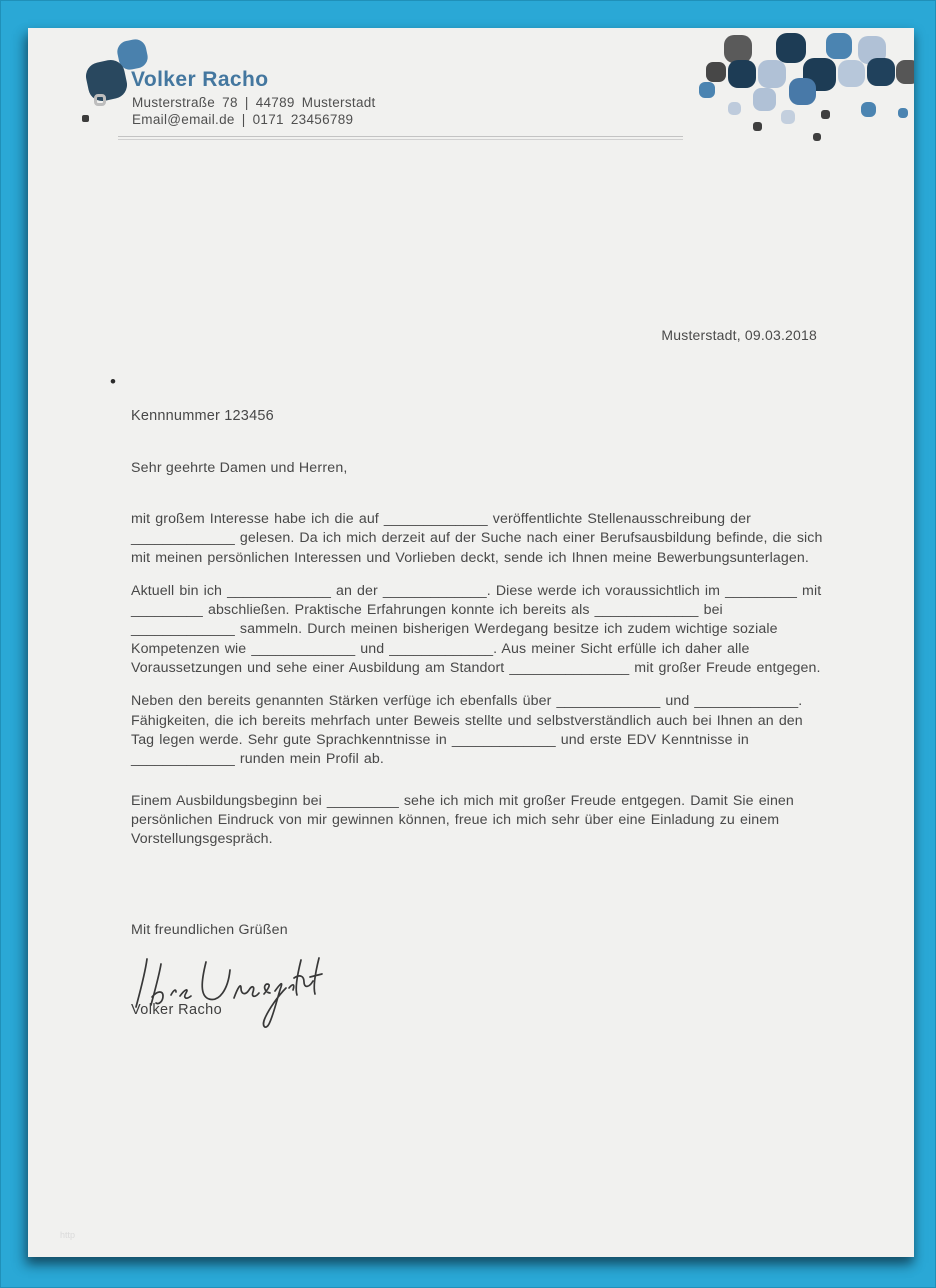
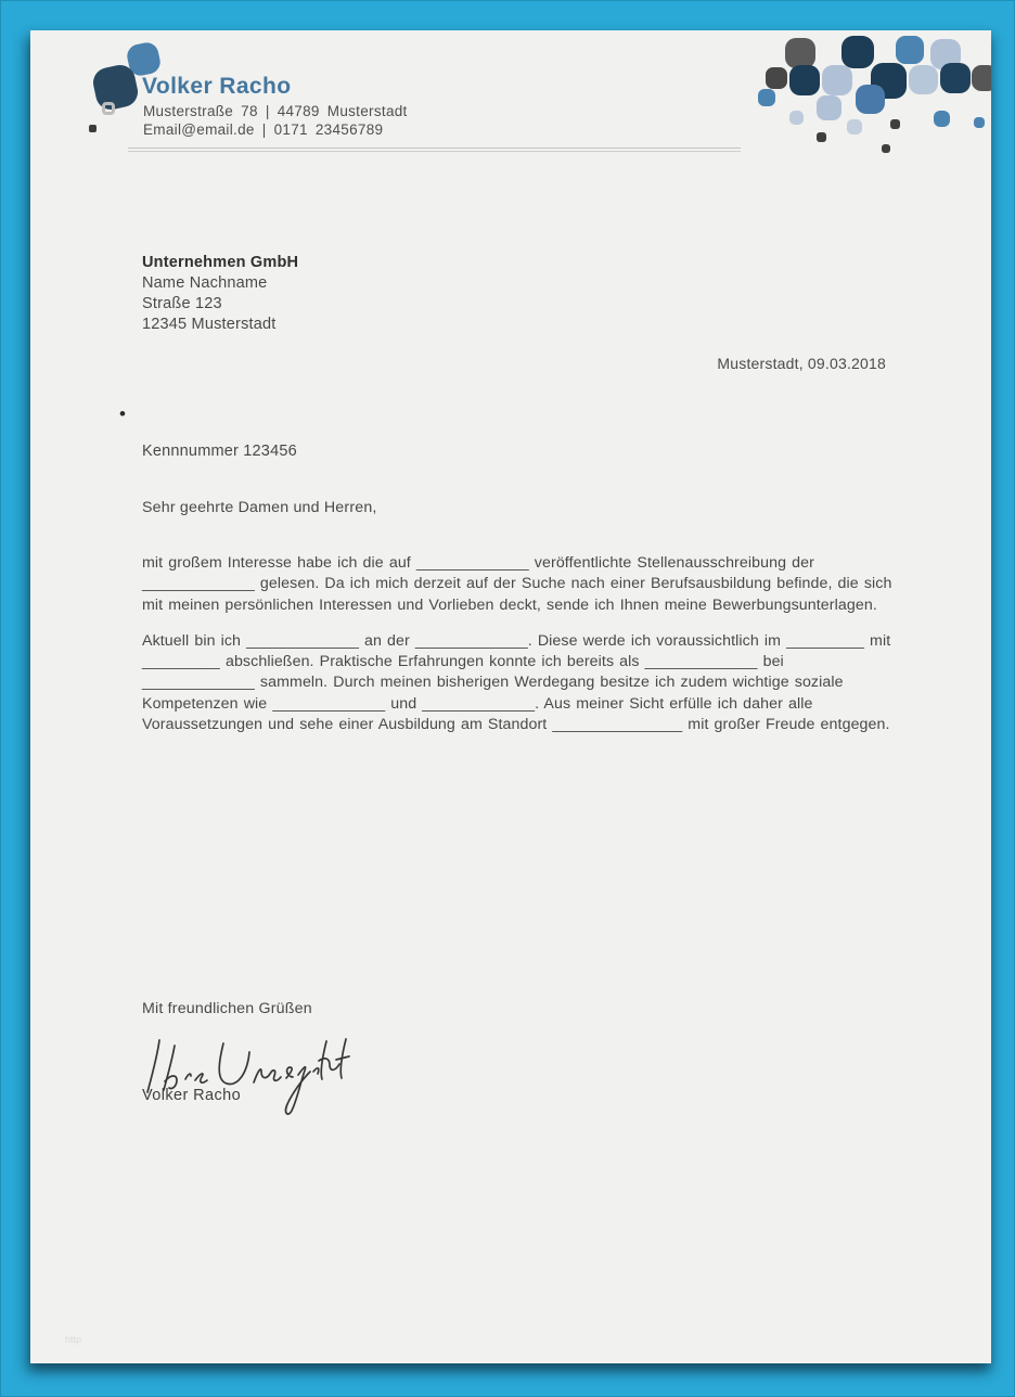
  Volker Racho
  Musterstraße 78 | 44789 Musterstadt
  Email@email.de | 0171 23456789
+ Unternehmen GmbH
+ Name Nachname
+ Straße 123
+ 12345 Musterstadt
  Musterstadt, 09.03.2018
  •
  Kennnummer 123456
  Sehr geehrte Damen und Herren,
  mit großem Interesse habe ich die auf _____________ veröffentlichte Stellenausschreibung der _____________ gelesen. Da ich mich derzeit auf der Suche nach einer Berufsausbildung befinde, die sich mit meinen persönlichen Interessen und Vorlieben deckt, sende ich Ihnen meine Bewerbungsunterlagen.
  Aktuell bin ich _____________ an der _____________. Diese werde ich voraussichtlich im _________ mit _________ abschließen. Praktische Erfahrungen konnte ich bereits als _____________ bei _____________ sammeln. Durch meinen bisherigen Werdegang besitze ich zudem wichtige soziale Kompetenzen wie _____________ und _____________. Aus meiner Sicht erfülle ich daher alle Voraussetzungen und sehe einer Ausbildung am Standort _______________ mit großer Freude entgegen.
- Neben den bereits genannten Stärken verfüge ich ebenfalls über _____________ und _____________. Fähigkeiten, die ich bereits mehrfach unter Beweis stellte und selbstverständlich auch bei Ihnen an den Tag legen werde. Sehr gute Sprachkenntnisse in _____________ und erste EDV Kenntnisse in _____________ runden mein Profil ab.
- Einem Ausbildungsbeginn bei _________ sehe ich mich mit großer Freude entgegen. Damit Sie einen persönlichen Eindruck von mir gewinnen können, freue ich mich sehr über eine Einladung zu einem Vorstellungsgespräch.
  Mit freundlichen Grüßen
  Volker Racho
